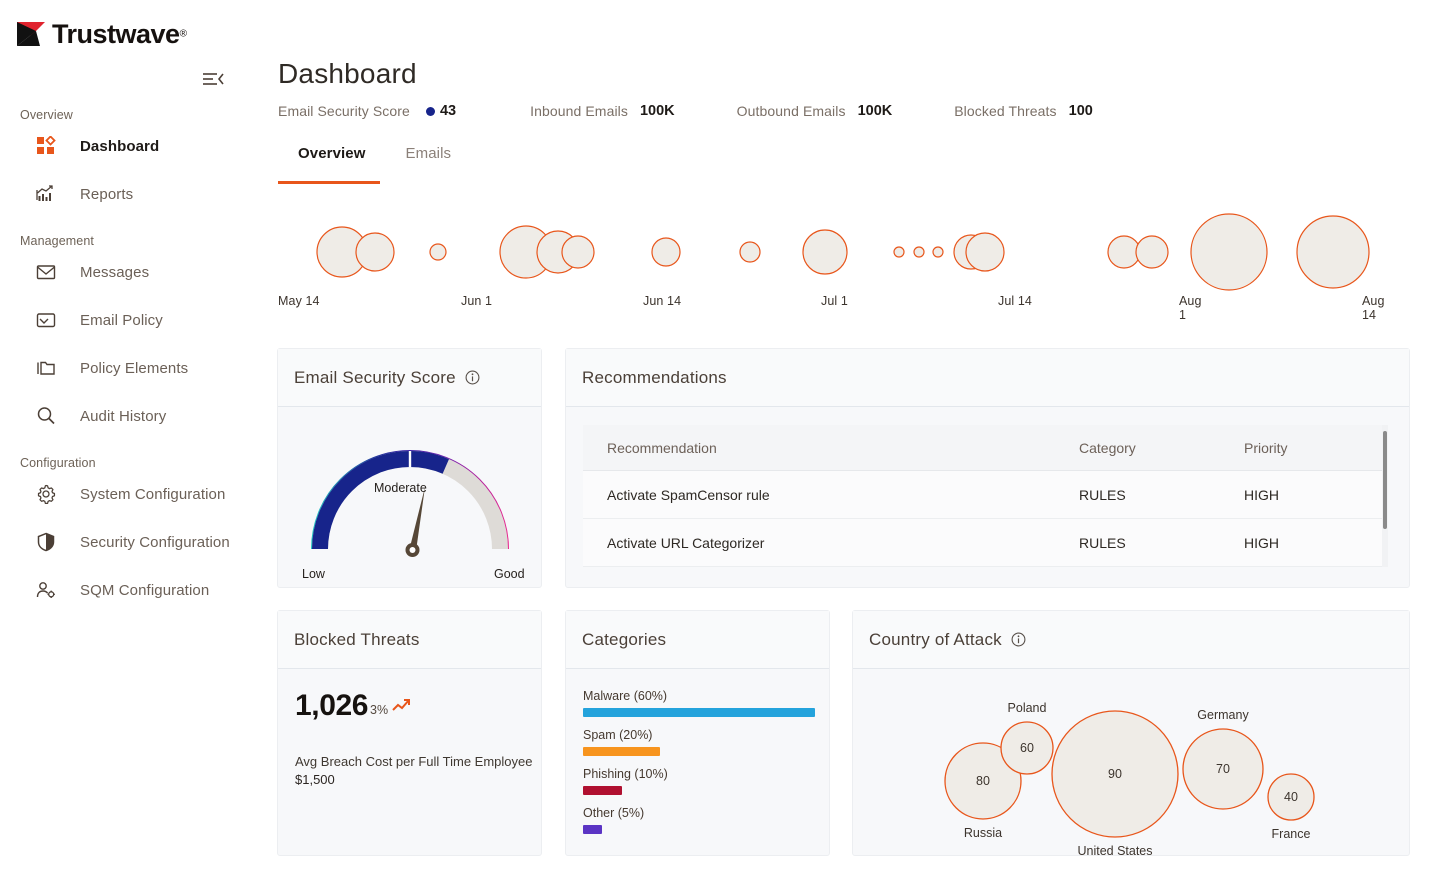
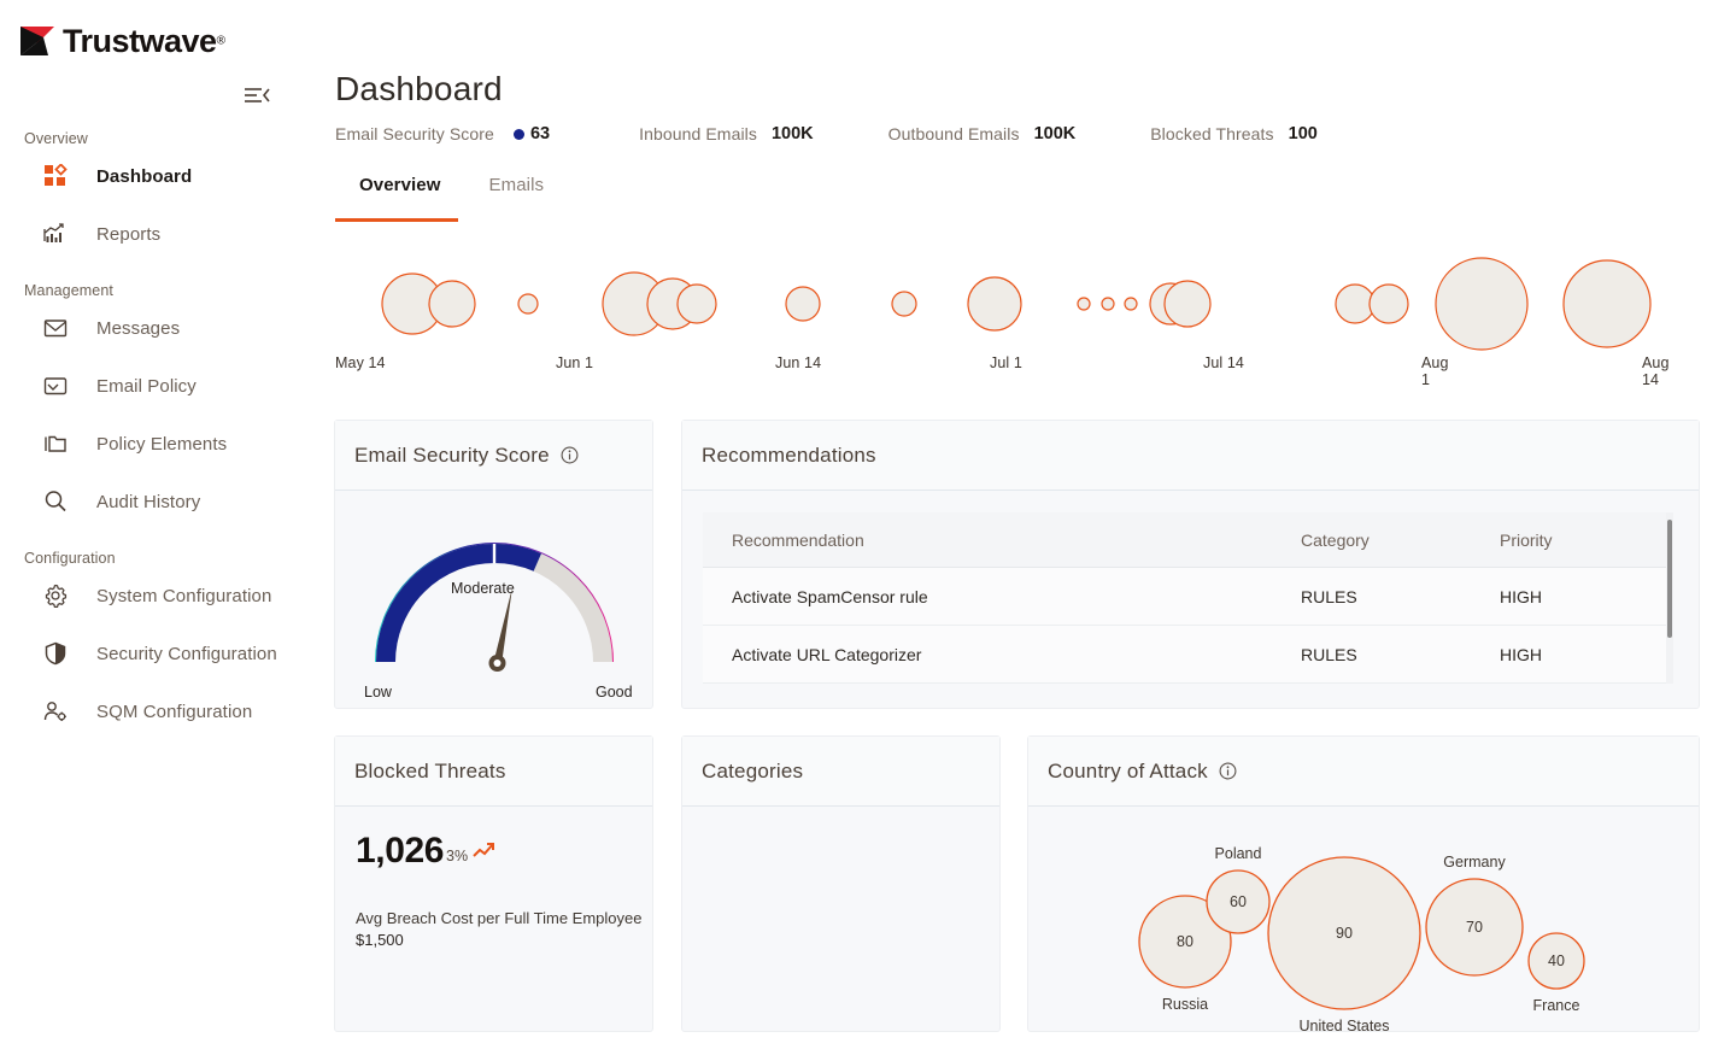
  Trustwave®
  Overview
  Dashboard
  Reports
  Management
  Messages
  Email Policy
  Policy Elements
  Audit History
  Configuration
  System Configuration
  Security Configuration
  SQM Configuration
  Dashboard
  Email Security Score
- 43
+ 63
  Inbound Emails
  100K
  Outbound Emails
  100K
  Blocked Threats
  100
  Overview
  Emails
  May 14
  Jun 1
  Jun 14
  Jul 1
  Jul 14
  Aug 1
  Aug 14
  Email Security Score
  Moderate
  Low
  Good
  Recommendations
  Recommendation
  Category
  Priority
  Activate SpamCensor rule
  RULES
  HIGH
  Activate URL Categorizer
  RULES
  HIGH
  Blocked Threats
  1,026
  3%
  Avg Breach Cost per Full Time Employee
  $1,500
  Categories
- Malware (60%)
- Spam (20%)
- Phishing (10%)
- Other (5%)
  Country of Attack
  80
  Russia
  60
  Poland
  90
  United States
  70
  Germany
  40
  France
